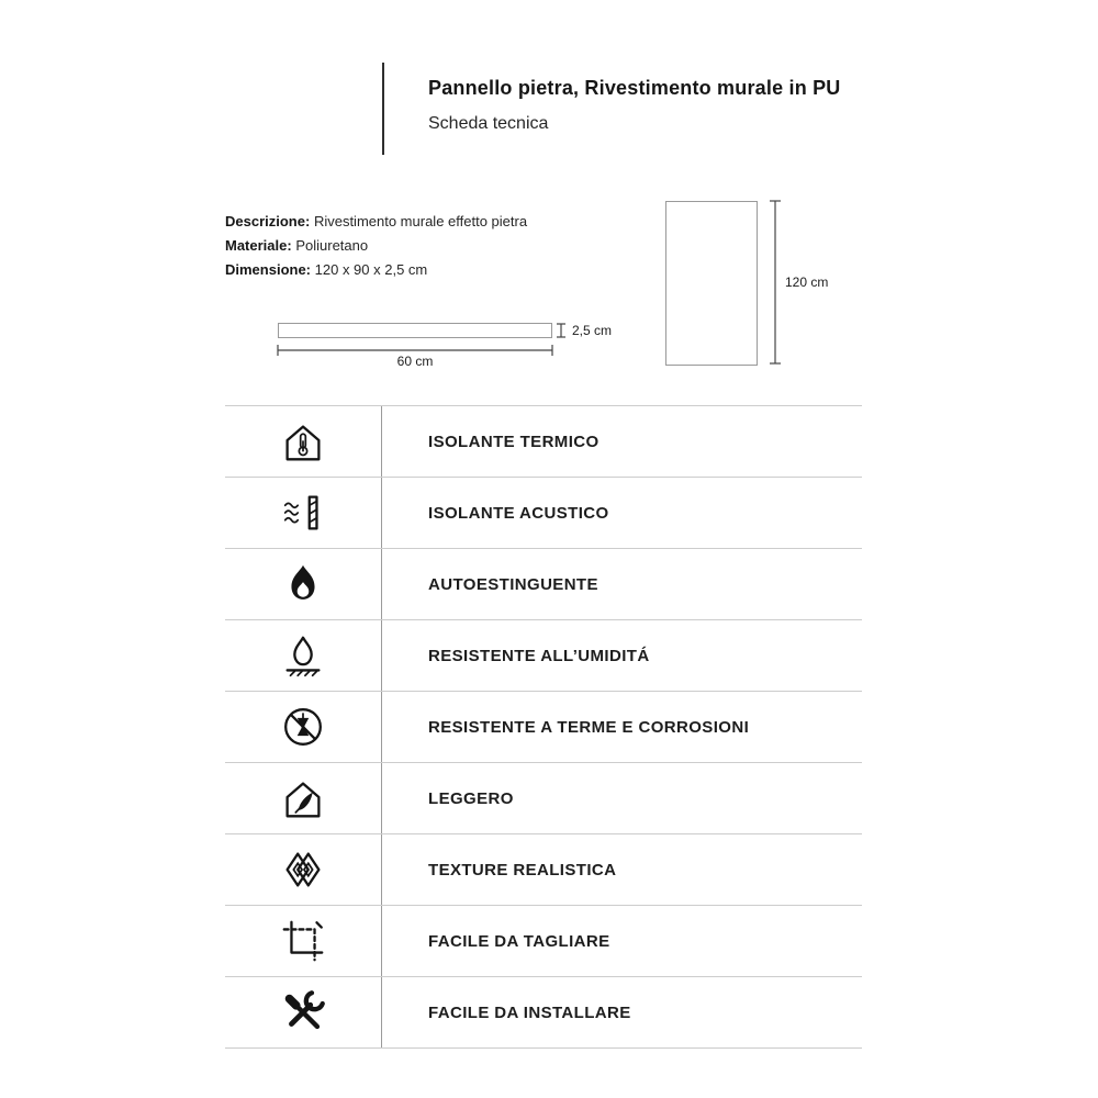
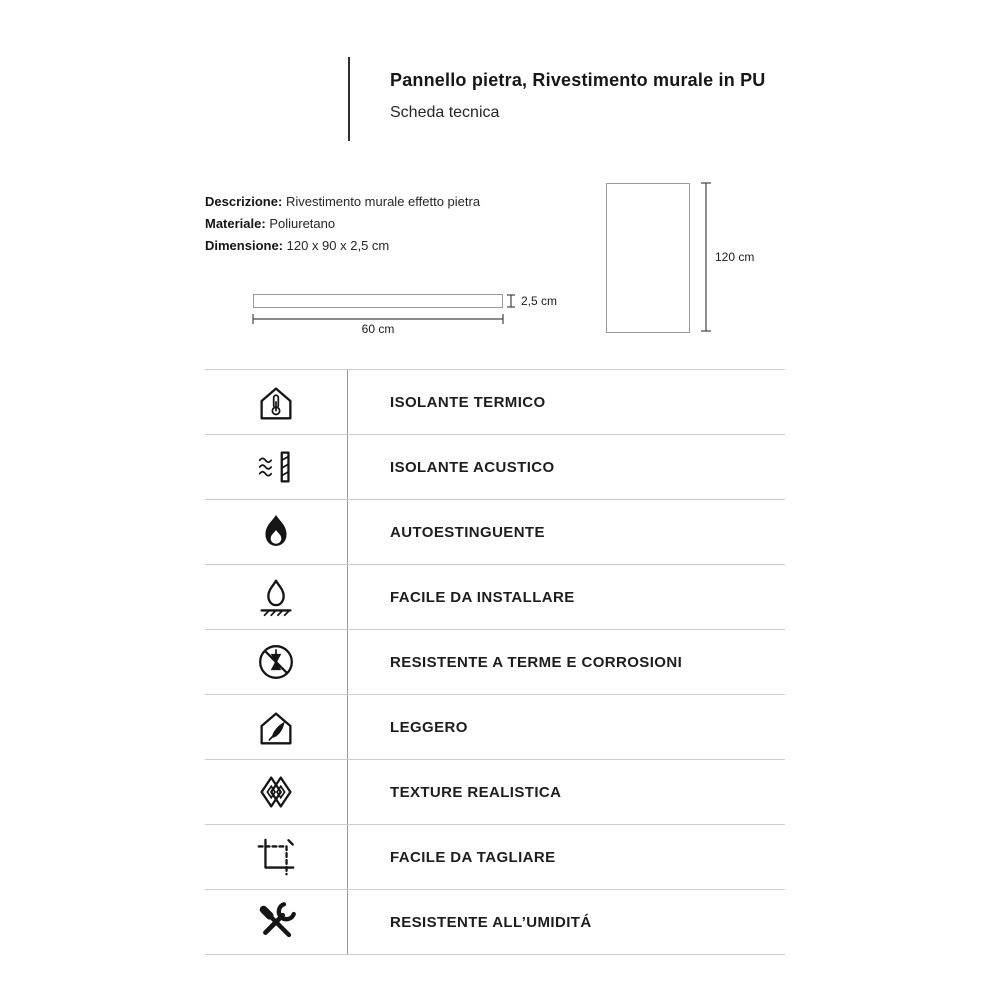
  Pannello pietra, Rivestimento murale in PU
  Scheda tecnica
  Descrizione: Rivestimento murale effetto pietra
  Materiale: Poliuretano
  Dimensione: 120 x 90 x 2,5 cm
  2,5 cm
  60 cm
  120 cm
  ISOLANTE TERMICO
  ISOLANTE ACUSTICO
  AUTOESTINGUENTE
- RESISTENTE ALL’UMIDITÁ
+ FACILE DA INSTALLARE
  RESISTENTE A TERME E CORROSIONI
  LEGGERO
  TEXTURE REALISTICA
  FACILE DA TAGLIARE
- FACILE DA INSTALLARE
+ RESISTENTE ALL’UMIDITÁ
